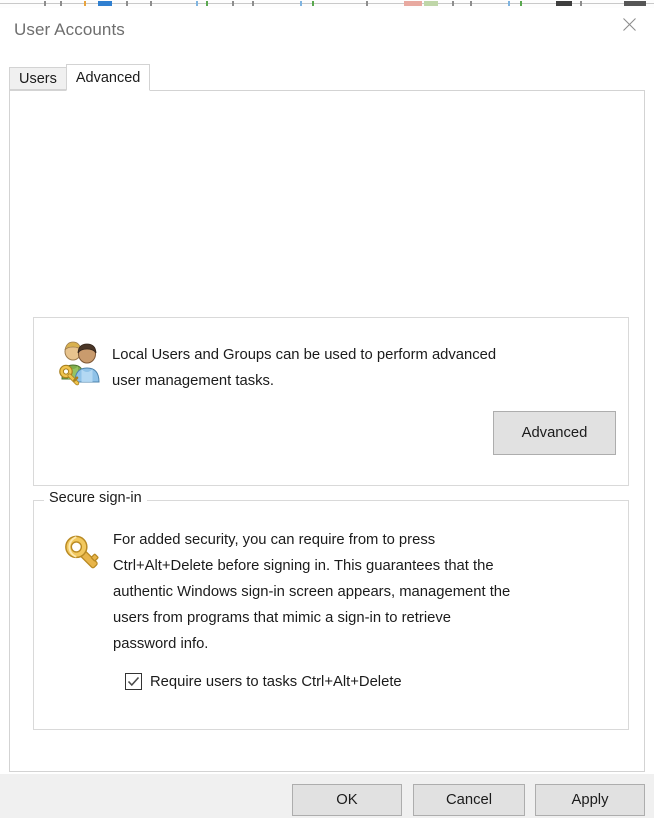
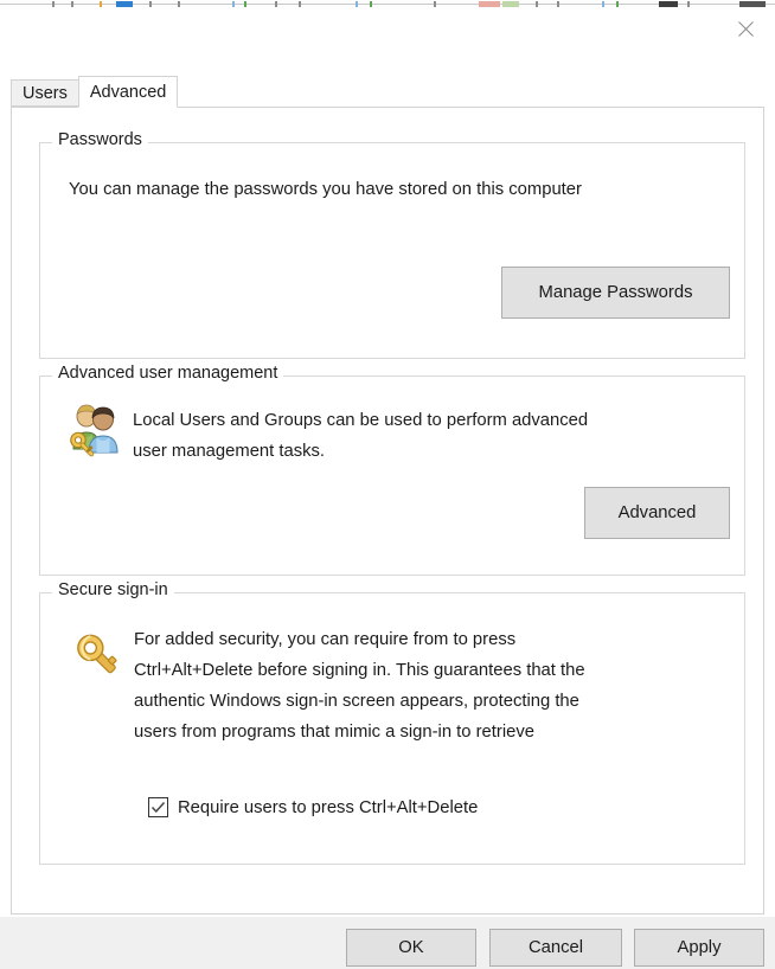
- User Accounts
  Users
  Advanced
+ Passwords
+ You can manage the passwords you have stored on this computer
+ Manage Passwords
+ Advanced user management
  Local Users and Groups can be used to perform advanced
  user management tasks.
  Advanced
  Secure sign-in
  For added security, you can require from to press
  Ctrl+Alt+Delete before signing in. This guarantees that the
- authentic Windows sign-in screen appears, management the
+ authentic Windows sign-in screen appears, protecting the
  users from programs that mimic a sign-in to retrieve
- password info.
- Require users to tasks Ctrl+Alt+Delete
+ Require users to press Ctrl+Alt+Delete
  OK
  Cancel
  Apply
